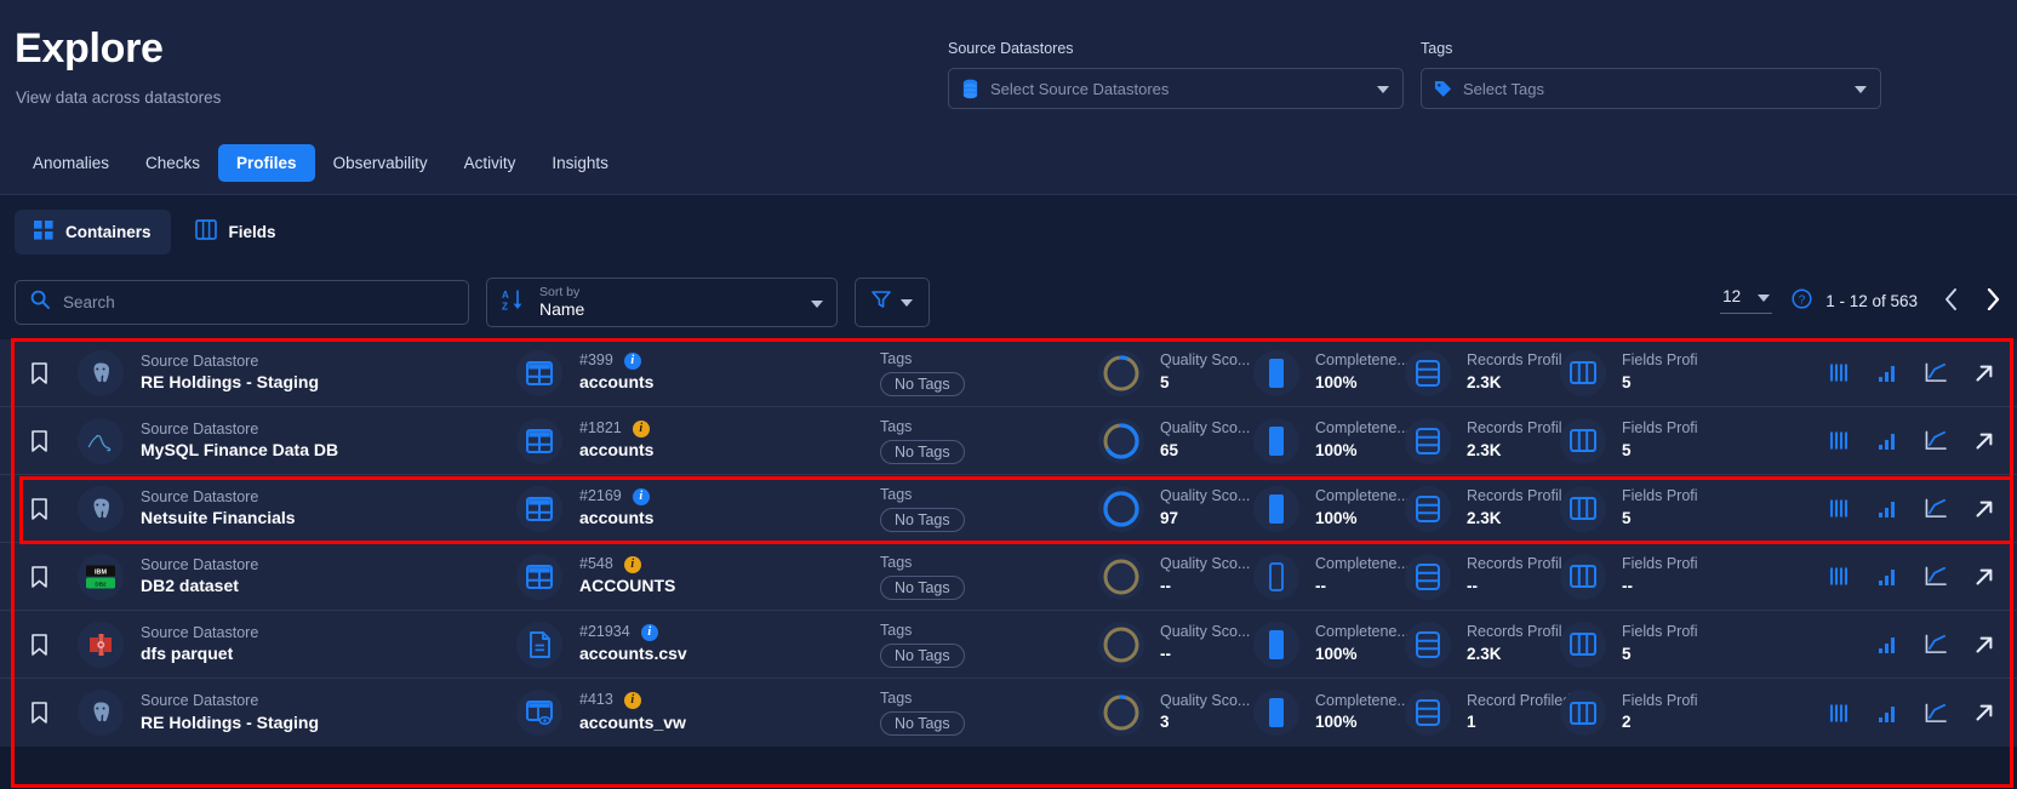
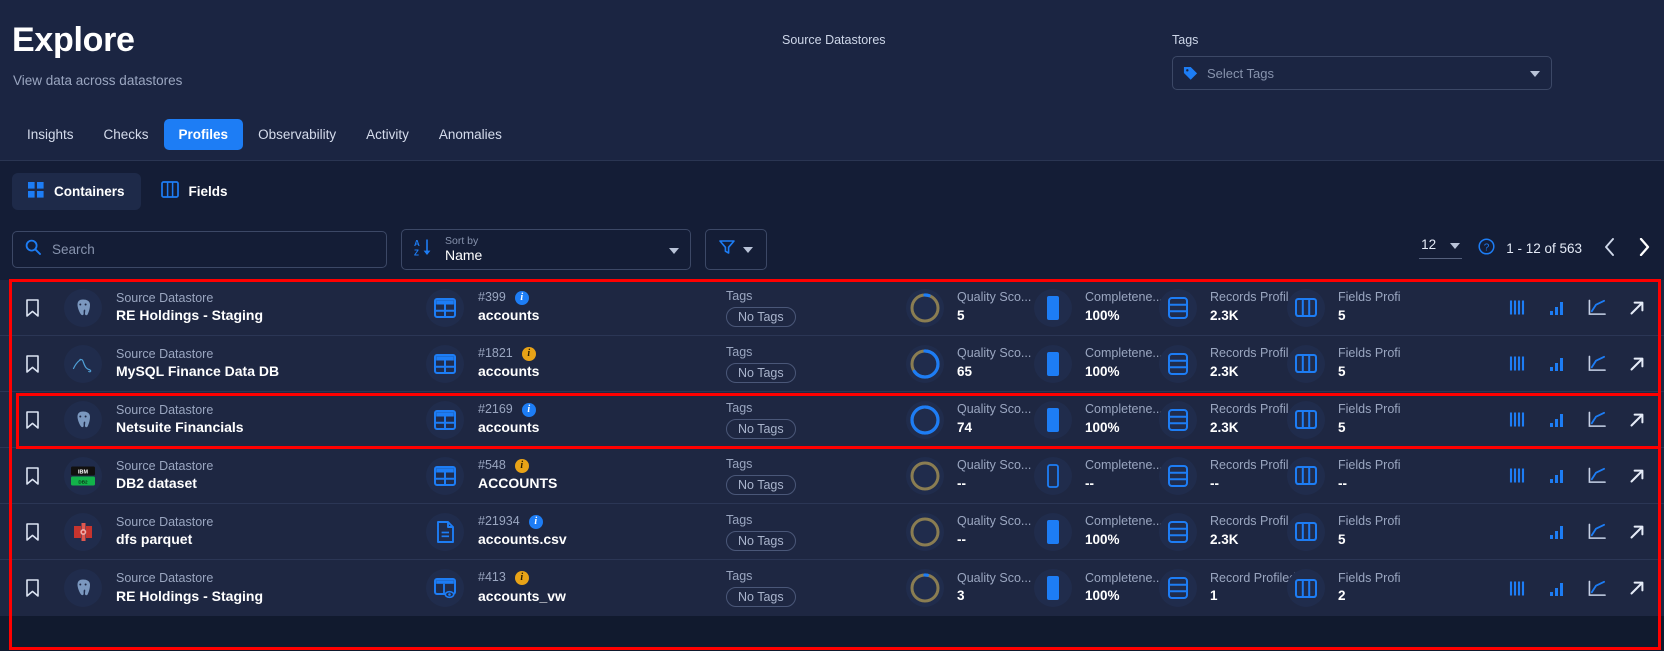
  Explore
  View data across datastores
  Source Datastores
- Select Source Datastores
  Tags
  Select Tags
- Anomalies
+ Insights
  Checks
  Profiles
  Observability
  Activity
- Insights
+ Anomalies
  Containers
  Fields
  Search
  A
  Z
  Sort by
  Name
  12
  ?
  1 - 12 of 563
  Source Datastore
  RE Holdings - Staging
  #399
  i
  accounts
  Tags
  No Tags
  Quality Sco...
  5
  Completene..
  100%
  Records Profil
  2.3K
  Fields Profi
  5
  Source Datastore
  MySQL Finance Data DB
  #1821
  i
  accounts
  Tags
  No Tags
  Quality Sco...
  65
  Completene..
  100%
  Records Profil
  2.3K
  Fields Profi
  5
  Source Datastore
  Netsuite Financials
  #2169
  i
  accounts
  Tags
  No Tags
  Quality Sco...
- 97
+ 74
  Completene..
  100%
  Records Profil
  2.3K
  Fields Profi
  5
  Source Datastore
  DB2 dataset
  #548
  i
  ACCOUNTS
  Tags
  No Tags
  Quality Sco...
  --
  Completene..
  --
  Records Profil
  --
  Fields Profi
  --
  Source Datastore
  dfs parquet
  #21934
  i
  accounts.csv
  Tags
  No Tags
  Quality Sco...
  --
  Completene..
  100%
  Records Profil
  2.3K
  Fields Profi
  5
  Source Datastore
  RE Holdings - Staging
  #413
  i
  accounts_vw
  Tags
  No Tags
  Quality Sco...
  3
  Completene..
  100%
  Record Profile
  1
  Fields Profi
  2
